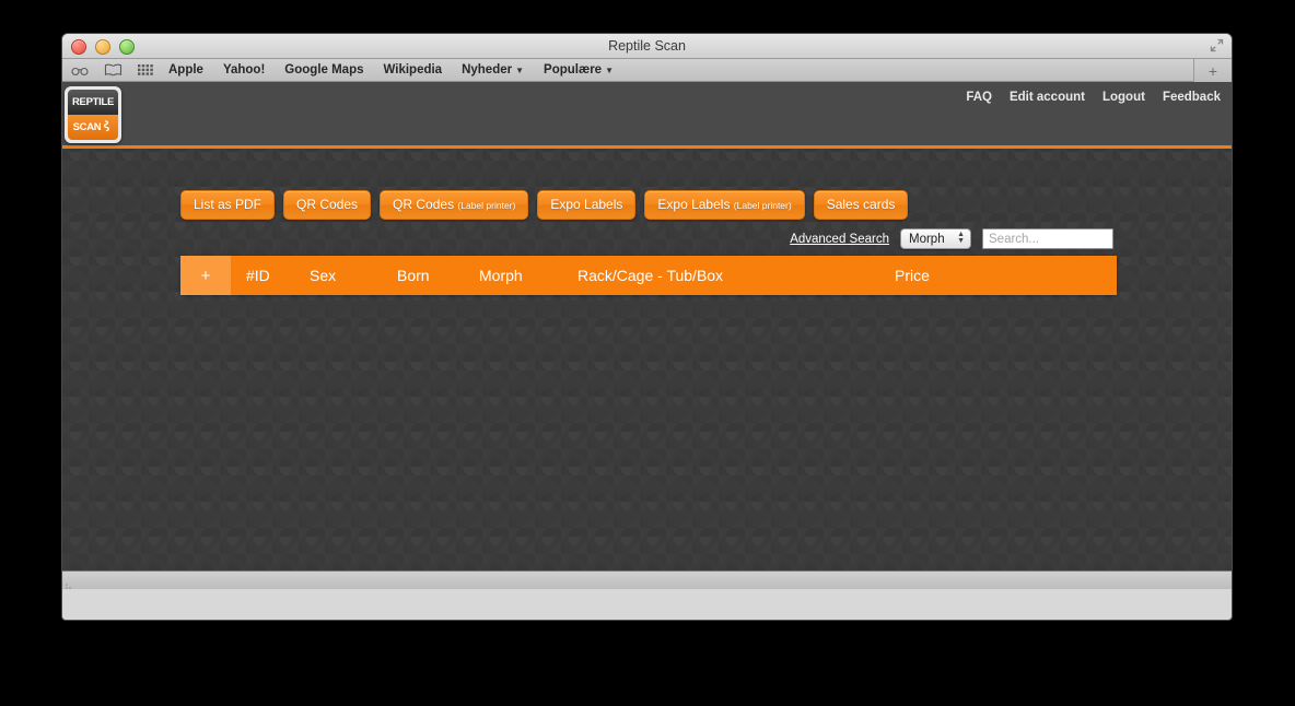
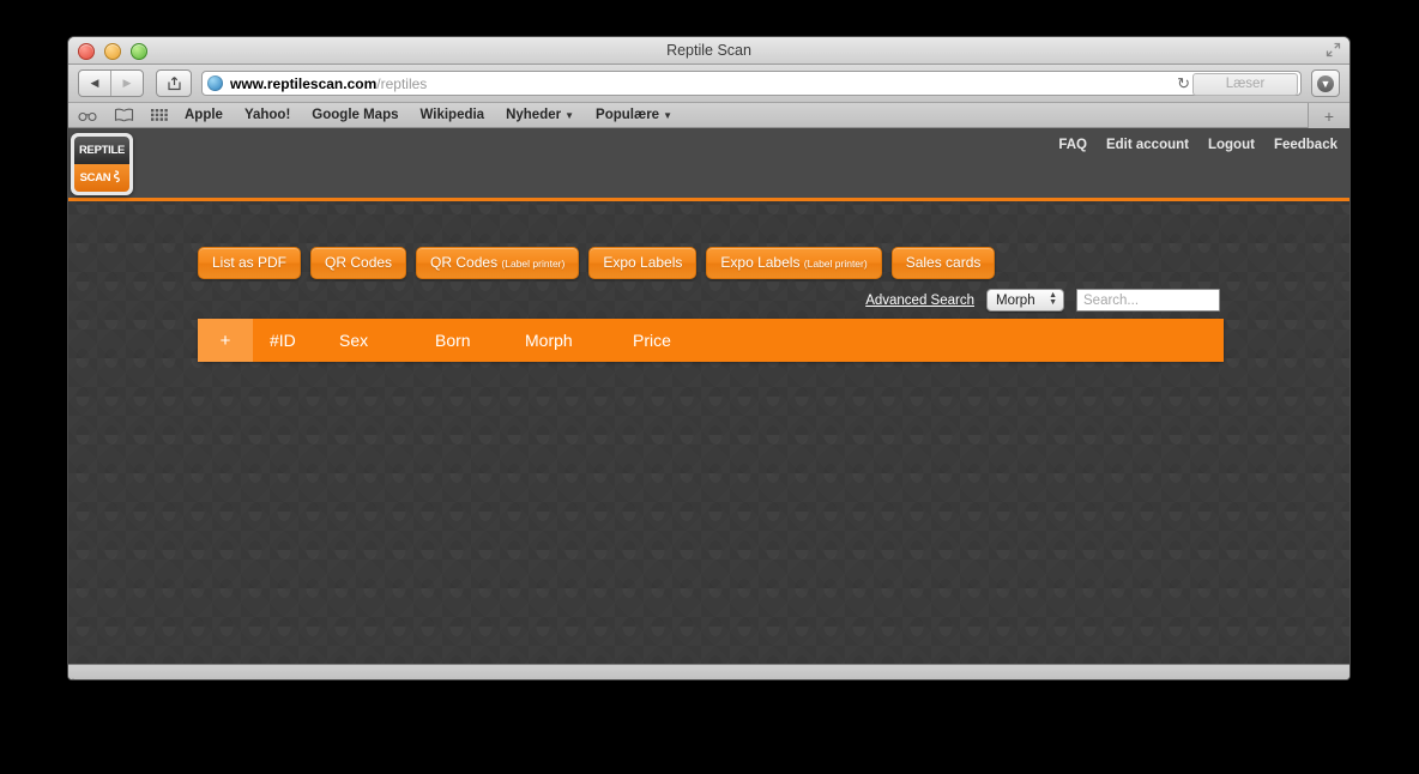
  Reptile Scan
+ ◀
+ ▶
+ www.reptilescan.com
+ /reptiles
+ ↻
+ Læser
+ ▼
  Apple
  Yahoo!
  Google Maps
  Wikipedia
  Nyheder ▼
  Populære ▼
  +
  REPTILE
  SCAN
  FAQ
  Edit account
  Logout
  Feedback
  List as PDF
  QR Codes
  QR Codes (Label printer)
  Expo Labels
  Expo Labels (Label printer)
  Sales cards
  Advanced Search
  Morph
  Search...
  +
  #ID
  Sex
  Born
  Morph
- Rack/Cage - Tub/Box
  Price
